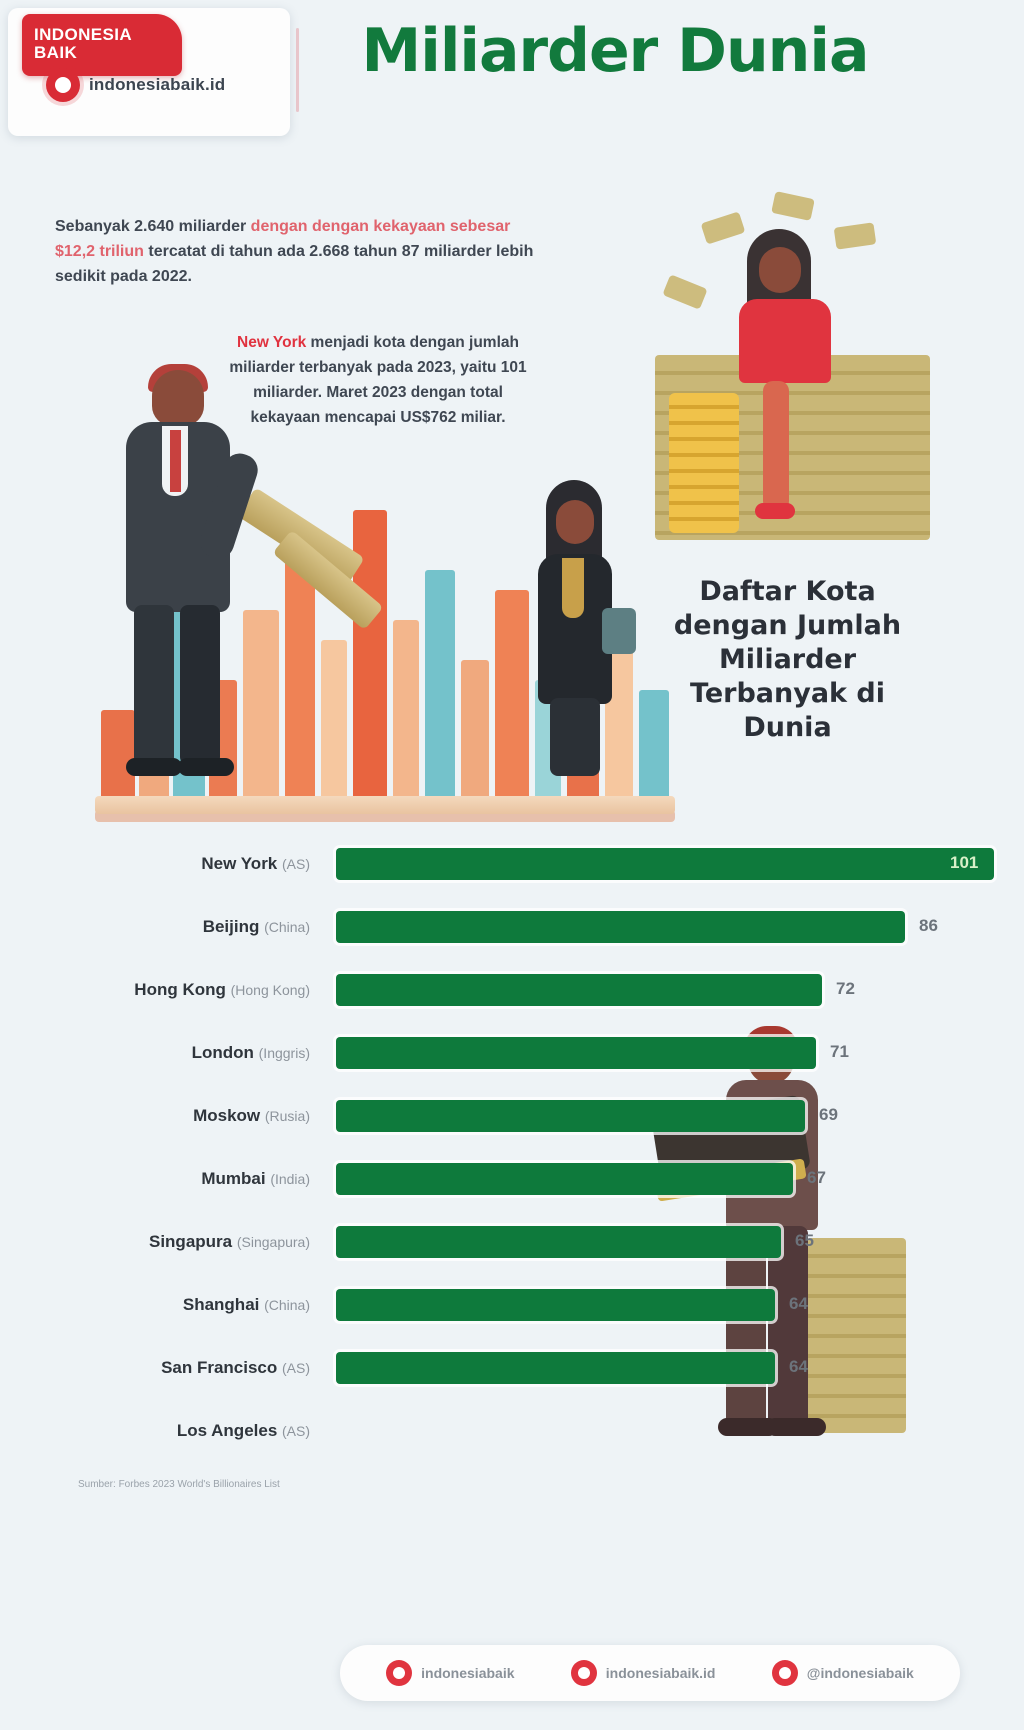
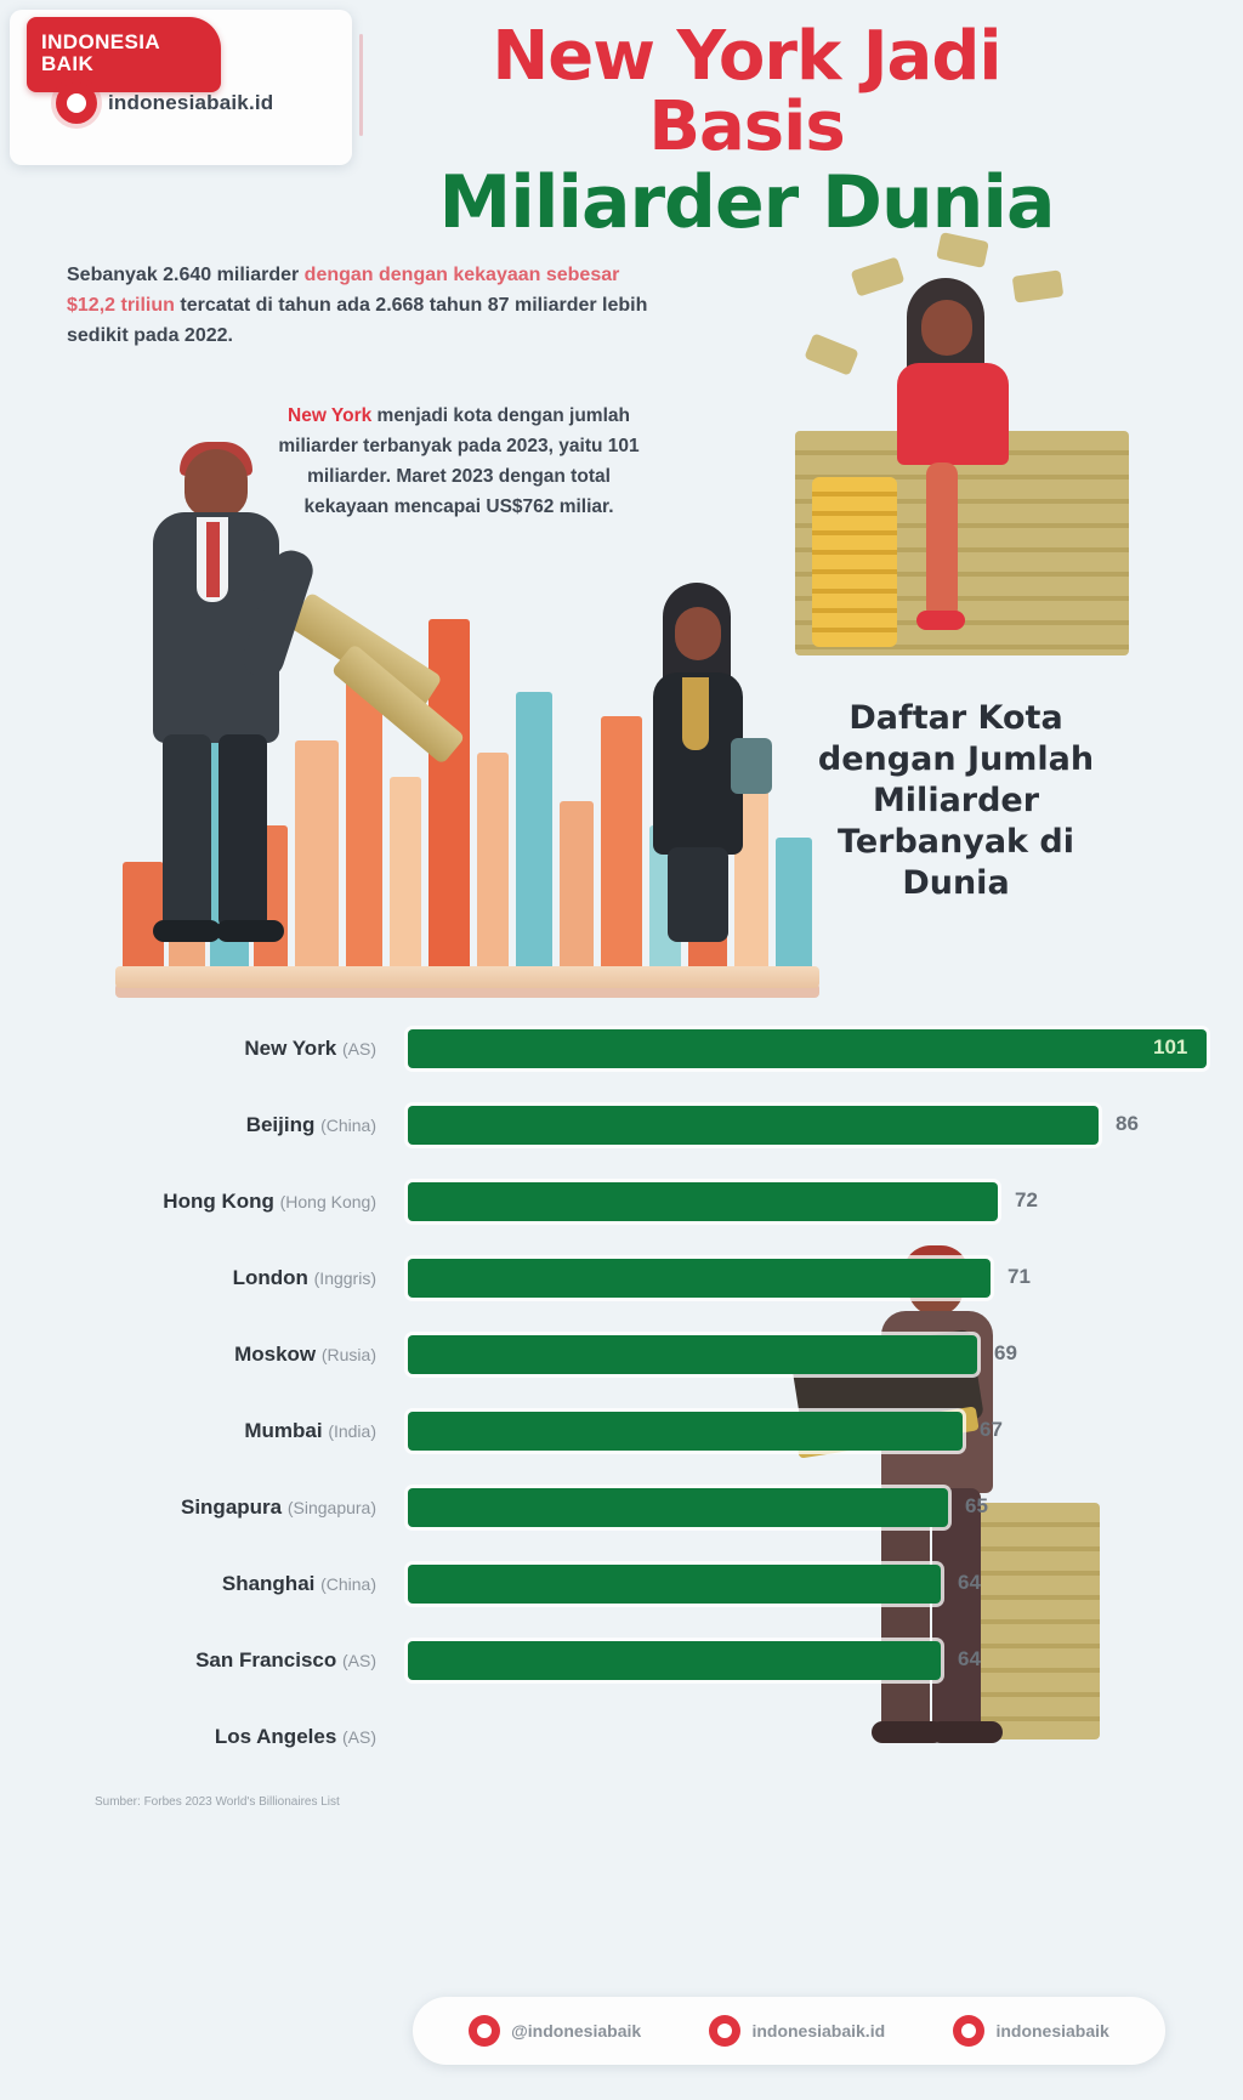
  INDONESIA BAIK
  indonesiabaik.id
+ New York Jadi Basis
  Miliarder Dunia
  Sebanyak 2.640 miliarder dengan dengan kekayaan sebesar $12,2 triliun tercatat di tahun ada 2.668 tahun 87 miliarder lebih sedikit pada 2022.
  New York menjadi kota dengan jumlah miliarder terbanyak pada 2023, yaitu 101 miliarder. Maret 2023 dengan total kekayaan mencapai US$762 miliar.
  Daftar Kota dengan Jumlah Miliarder Terbanyak di Dunia
  New York (AS)
  101
  Beijing (China)
  86
  Hong Kong (Hong Kong)
  72
  London (Inggris)
  71
  Moskow (Rusia)
  69
  Mumbai (India)
  67
  Singapura (Singapura)
  65
  Shanghai (China)
  64
  San Francisco (AS)
  64
  Los Angeles (AS)
  Sumber: Forbes 2023 World's Billionaires List
- indonesiabaik
+ @indonesiabaik
  indonesiabaik.id
- @indonesiabaik
+ indonesiabaik
